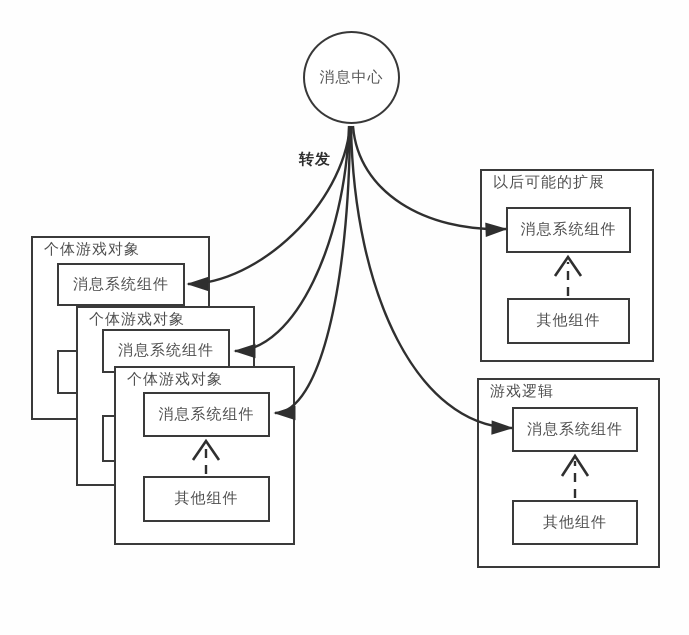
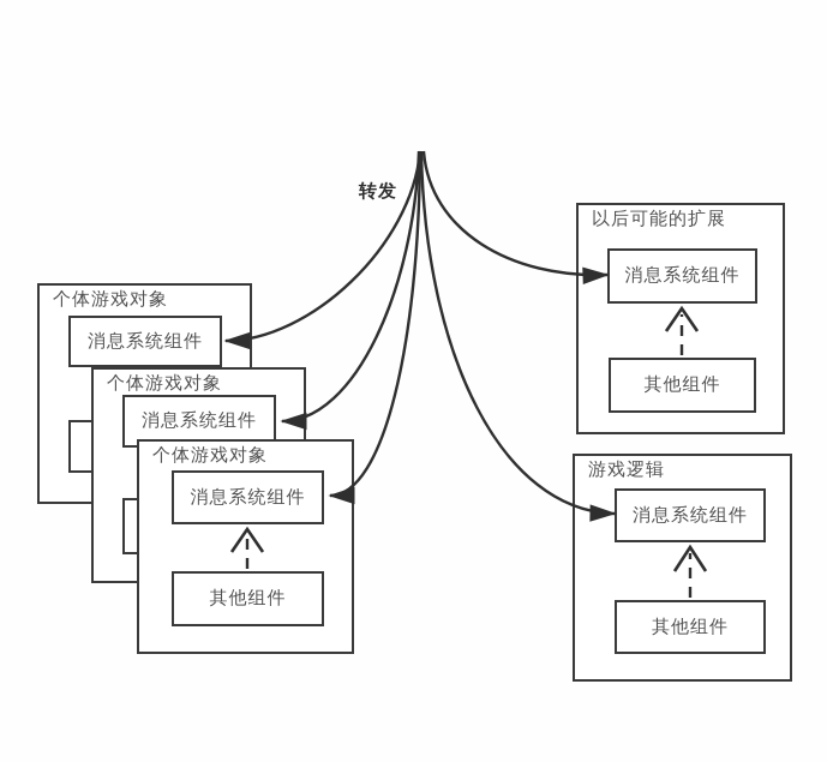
  个体游戏对象
  消息系统组件
  个体游戏对象
  消息系统组件
  个体游戏对象
  消息系统组件
  其他组件
  以后可能的扩展
  消息系统组件
  其他组件
  游戏逻辑
  消息系统组件
  其他组件
- 消息中心
  转发
